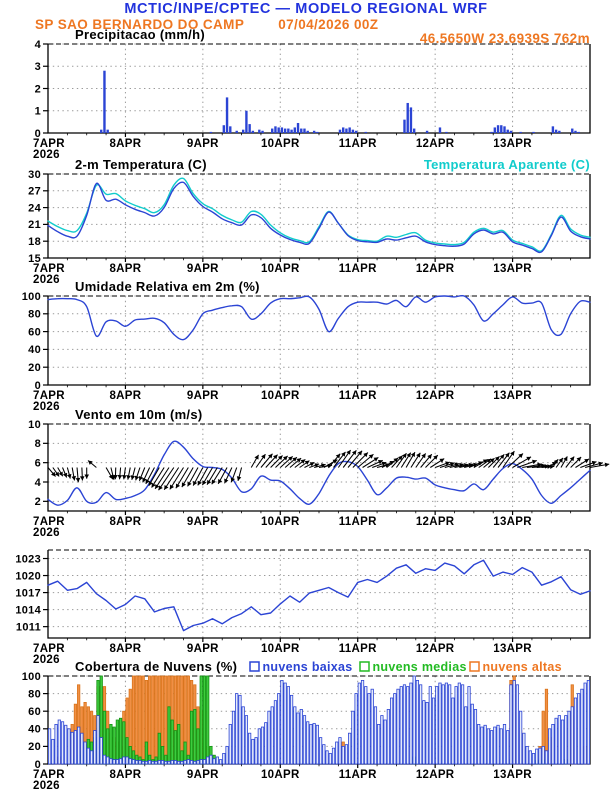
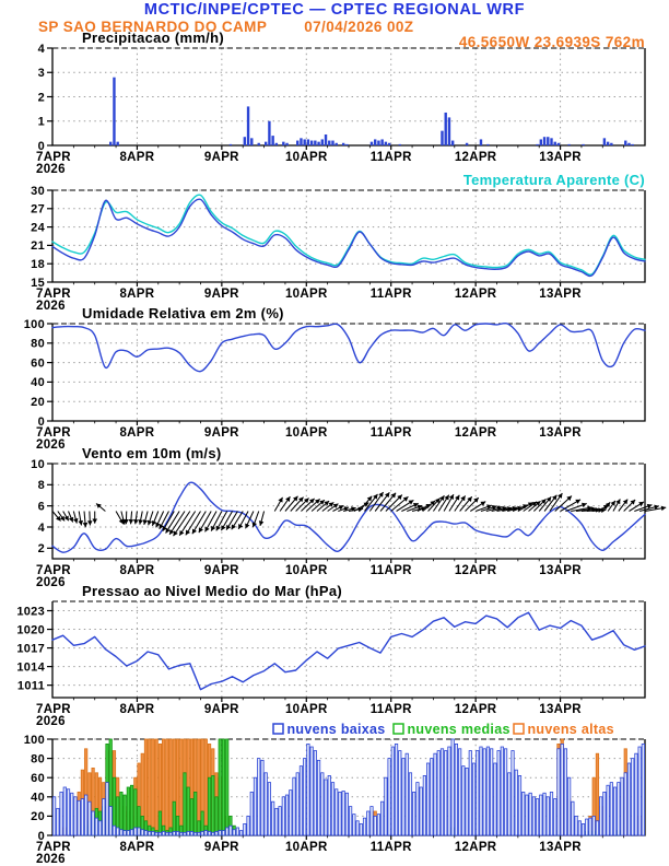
- MCTIC/INPE/CPTEC — MODELO REGIONAL WRF
+ MCTIC/INPE/CPTEC — CPTEC REGIONAL WRF
  SP SAO BERNARDO DO CAMP 07/04/2026 00Z
  46.5650W 23.6939S 762m
  0
  1
  2
  3
  4
  Precipitacao (mm/h)
  7APR
  2026
  8APR
  9APR
  10APR
  11APR
  12APR
  13APR
  15
  18
  21
  24
  27
  30
- 2-m Temperatura (C)
  Temperatura Aparente (C)
  7APR
  2026
  8APR
  9APR
  10APR
  11APR
  12APR
  13APR
  0
  20
  40
  60
  80
  100
  Umidade Relativa em 2m (%)
  7APR
  2026
  8APR
  9APR
  10APR
  11APR
  12APR
  13APR
  2
  4
  6
  8
  10
  Vento em 10m (m/s)
  7APR
  2026
  8APR
  9APR
  10APR
  11APR
  12APR
  13APR
  1011
  1014
  1017
  1020
  1023
+ Pressao ao Nivel Medio do Mar (hPa)
  7APR
  2026
  8APR
  9APR
  10APR
  11APR
  12APR
  13APR
  0
  20
  40
  60
  80
  100
- Cobertura de Nuvens (%)
  nuvens baixas
  nuvens medias
  nuvens altas
  7APR
  2026
  8APR
  9APR
  10APR
  11APR
  12APR
  13APR
